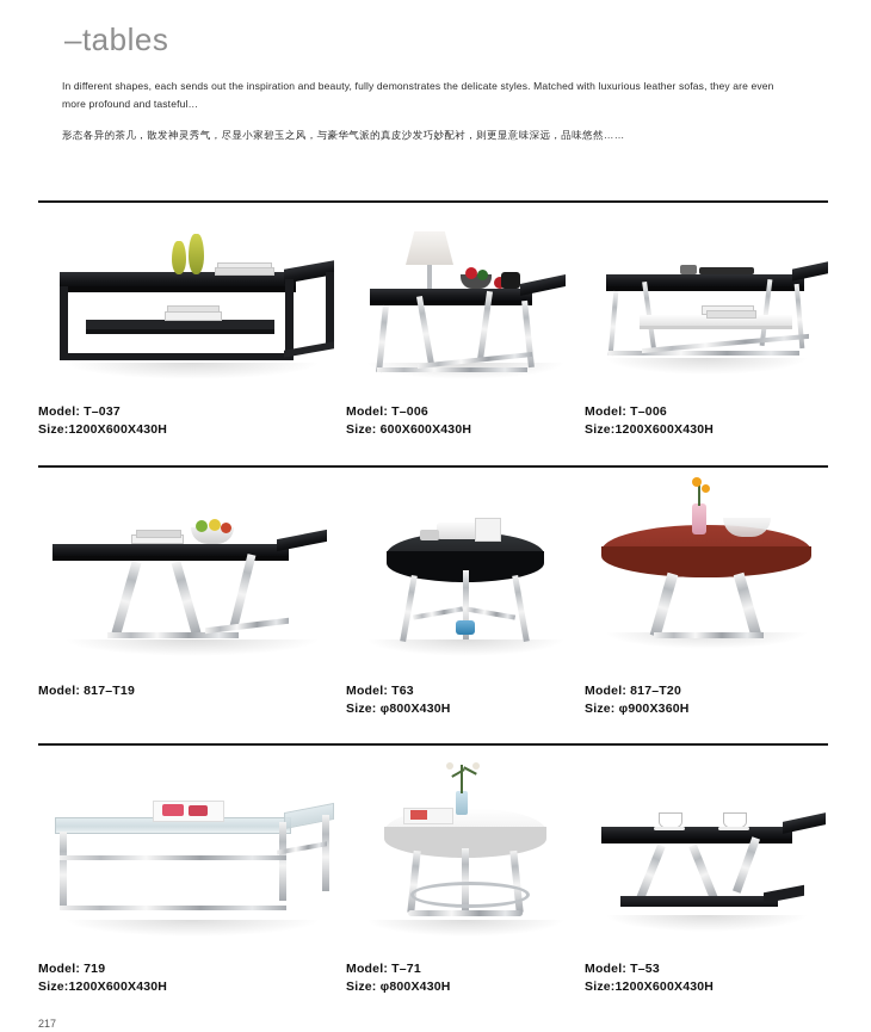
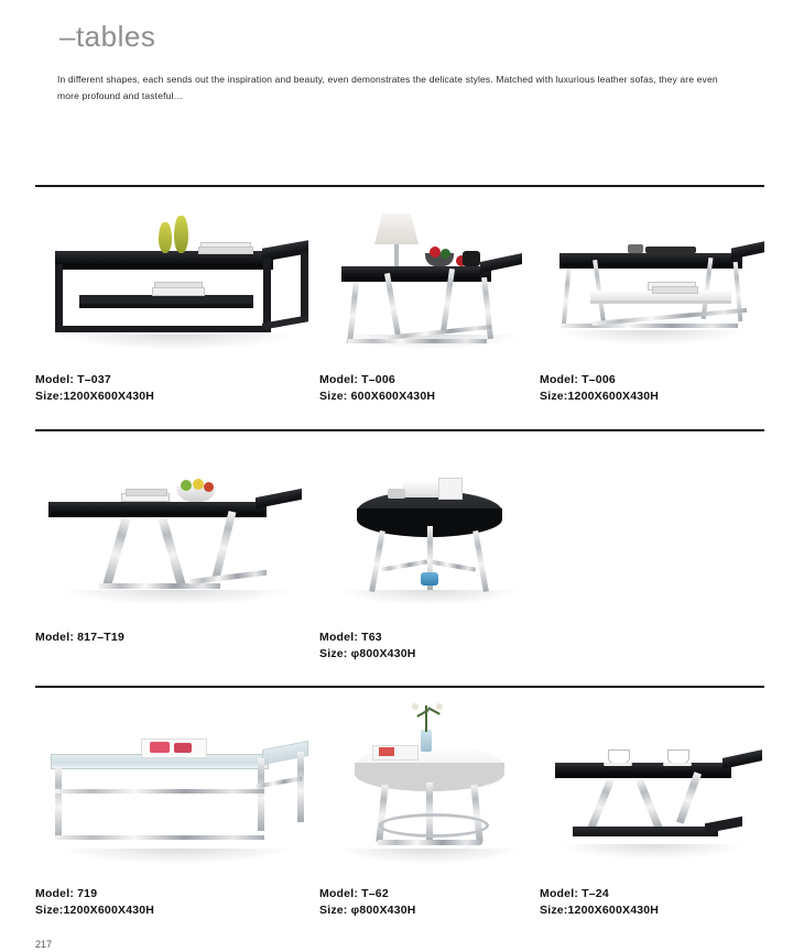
  –tables
- In different shapes, each sends out the inspiration and beauty, fully demonstrates the delicate styles. Matched with luxurious leather sofas, they are even more profound and tasteful…
+ In different shapes, each sends out the inspiration and beauty, even demonstrates the delicate styles. Matched with luxurious leather sofas, they are even more profound and tasteful…
- 形态各异的茶几，散发神灵秀气，尽显小家碧玉之风，与豪华气派的真皮沙发巧妙配衬，则更显意味深远，品味悠然……
  Model: T–037
  Size:1200X600X430H
  Model: T–006
  Size: 600X600X430H
  Model: T–006
  Size:1200X600X430H
  Model: 817–T19
  Model: T63
  Size: φ800X430H
- Model: 817–T20
- Size: φ900X360H
  Model: 719
  Size:1200X600X430H
- Model: T–71
+ Model: T–62
  Size: φ800X430H
- Model: T–53
+ Model: T–24
  Size:1200X600X430H
  217
